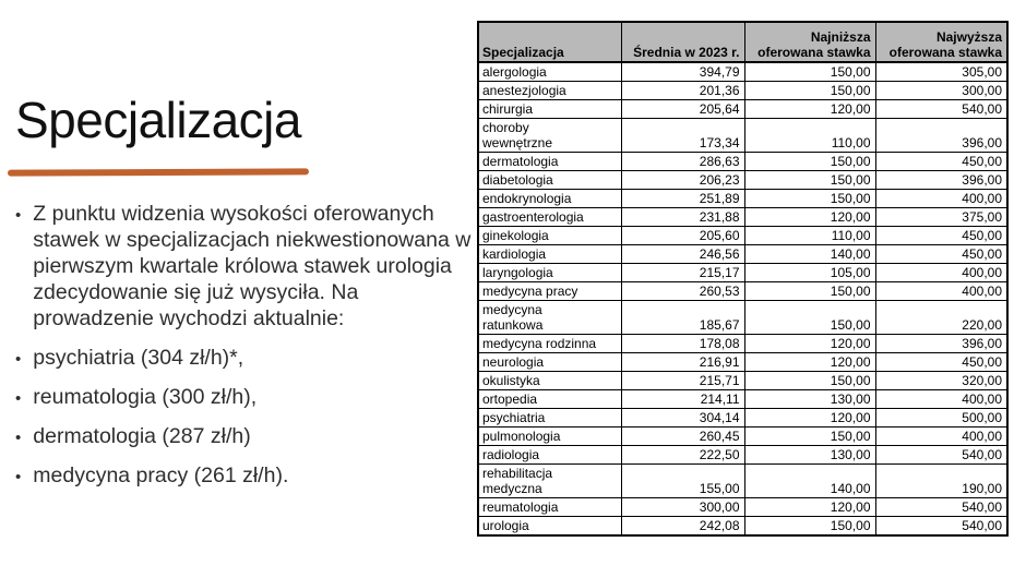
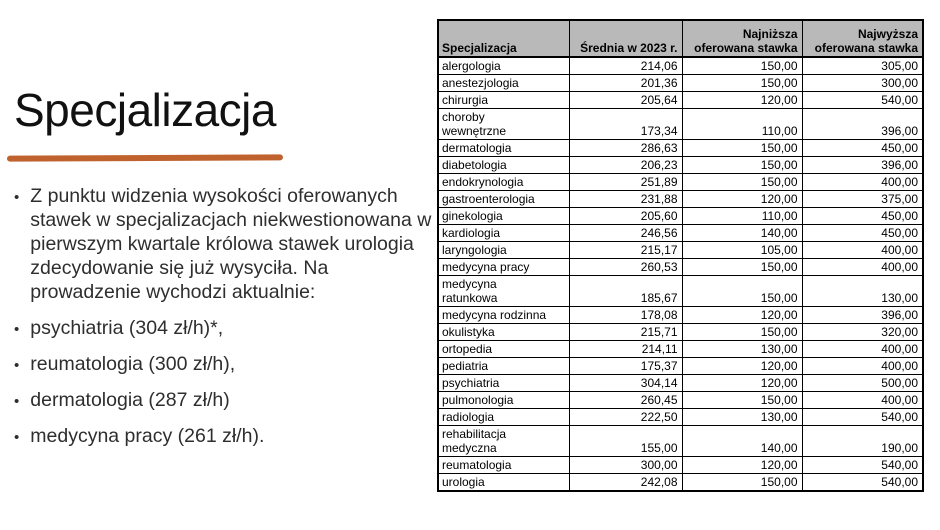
  Specjalizacja
  •
  Z punktu widzenia wysokości oferowanych stawek w specjalizacjach niekwestionowana w pierwszym kwartale królowa stawek urologia zdecydowanie się już wysyciła. Na prowadzenie wychodzi aktualnie:
  •
  psychiatria (304 zł/h)*,
  •
  reumatologia (300 zł/h),
  •
  dermatologia (287 zł/h)
  •
  medycyna pracy (261 zł/h).
  Specjalizacja	Średnia w 2023 r.	Najniższa oferowana stawka	Najwyższa oferowana stawka
- alergologia	394,79	150,00	305,00
+ alergologia	214,06	150,00	305,00
  anestezjologia	201,36	150,00	300,00
  chirurgia	205,64	120,00	540,00
  choroby wewnętrzne	173,34	110,00	396,00
  dermatologia	286,63	150,00	450,00
  diabetologia	206,23	150,00	396,00
  endokrynologia	251,89	150,00	400,00
  gastroenterologia	231,88	120,00	375,00
  ginekologia	205,60	110,00	450,00
  kardiologia	246,56	140,00	450,00
  laryngologia	215,17	105,00	400,00
  medycyna pracy	260,53	150,00	400,00
- medycyna ratunkowa	185,67	150,00	220,00
+ medycyna ratunkowa	185,67	150,00	130,00
  medycyna rodzinna	178,08	120,00	396,00
- neurologia	216,91	120,00	450,00
  okulistyka	215,71	150,00	320,00
  ortopedia	214,11	130,00	400,00
+ pediatria	175,37	120,00	400,00
  psychiatria	304,14	120,00	500,00
  pulmonologia	260,45	150,00	400,00
  radiologia	222,50	130,00	540,00
  rehabilitacja medyczna	155,00	140,00	190,00
  reumatologia	300,00	120,00	540,00
  urologia	242,08	150,00	540,00
